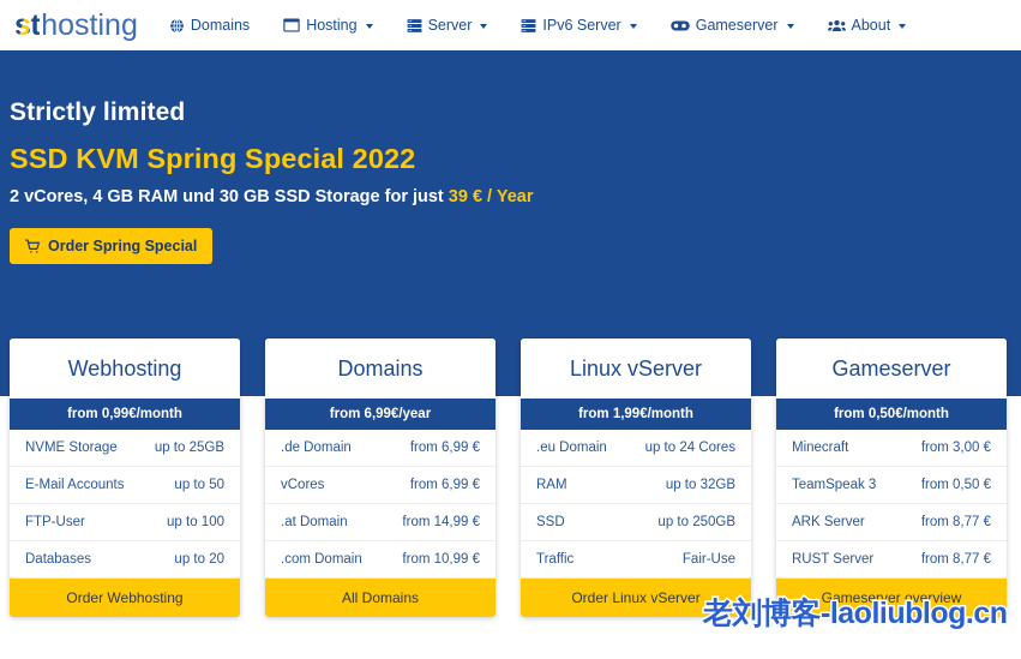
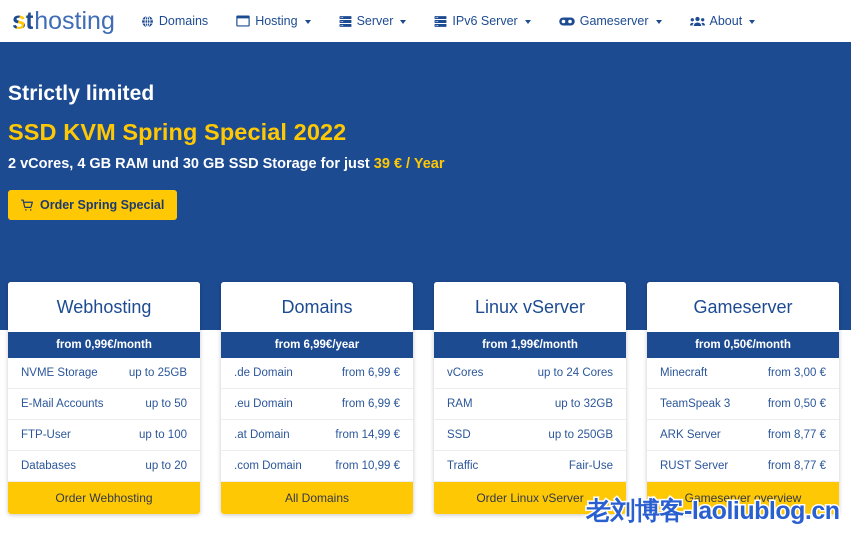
  st
  hosting
  Domains
  Hosting
  Server
  IPv6 Server
  Gameserver
  About
  Strictly limited
  SSD KVM Spring Special 2022
  2 vCores, 4 GB RAM und 30 GB SSD Storage for just 39 € / Year
  Order Spring Special
  Webhosting
  from 0,99€/month
  NVME Storage
  up to 25GB
  E-Mail Accounts
  up to 50
  FTP-User
  up to 100
  Databases
  up to 20
  Order Webhosting
  Domains
  from 6,99€/year
  .de Domain
  from 6,99 €
- vCores
+ .eu Domain
  from 6,99 €
  .at Domain
  from 14,99 €
  .com Domain
  from 10,99 €
  All Domains
  Linux vServer
  from 1,99€/month
- .eu Domain
+ vCores
  up to 24 Cores
  RAM
  up to 32GB
  SSD
  up to 250GB
  Traffic
  Fair-Use
  Order Linux vServer
  Gameserver
  from 0,50€/month
  Minecraft
  from 3,00 €
  TeamSpeak 3
  from 0,50 €
  ARK Server
  from 8,77 €
  RUST Server
  from 8,77 €
  Gameserver overview
  老刘博客-laoliublog.cn
